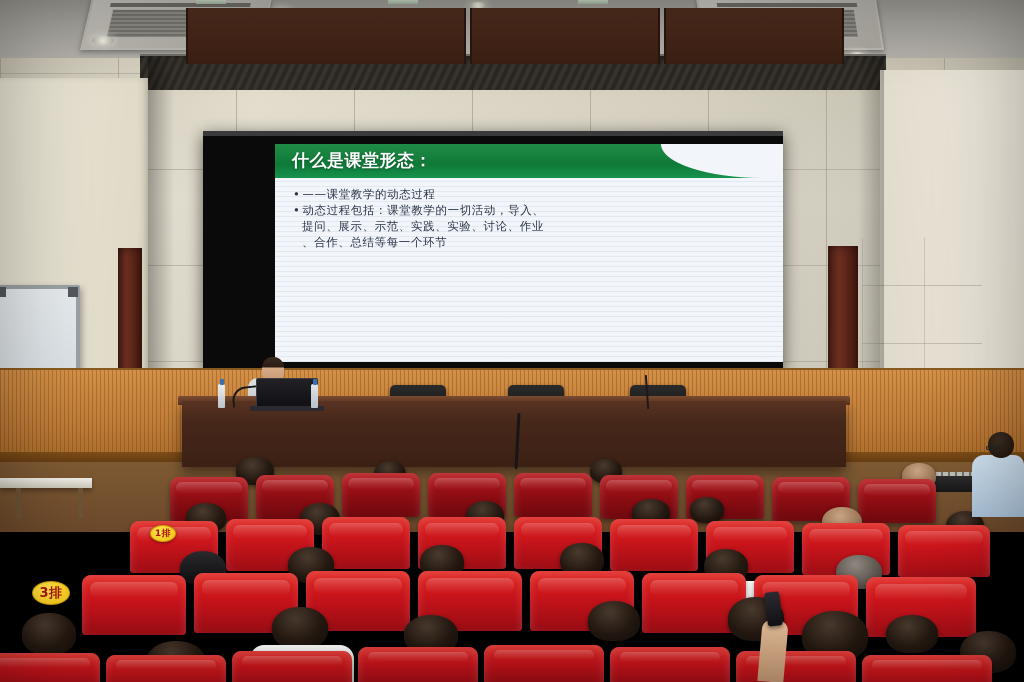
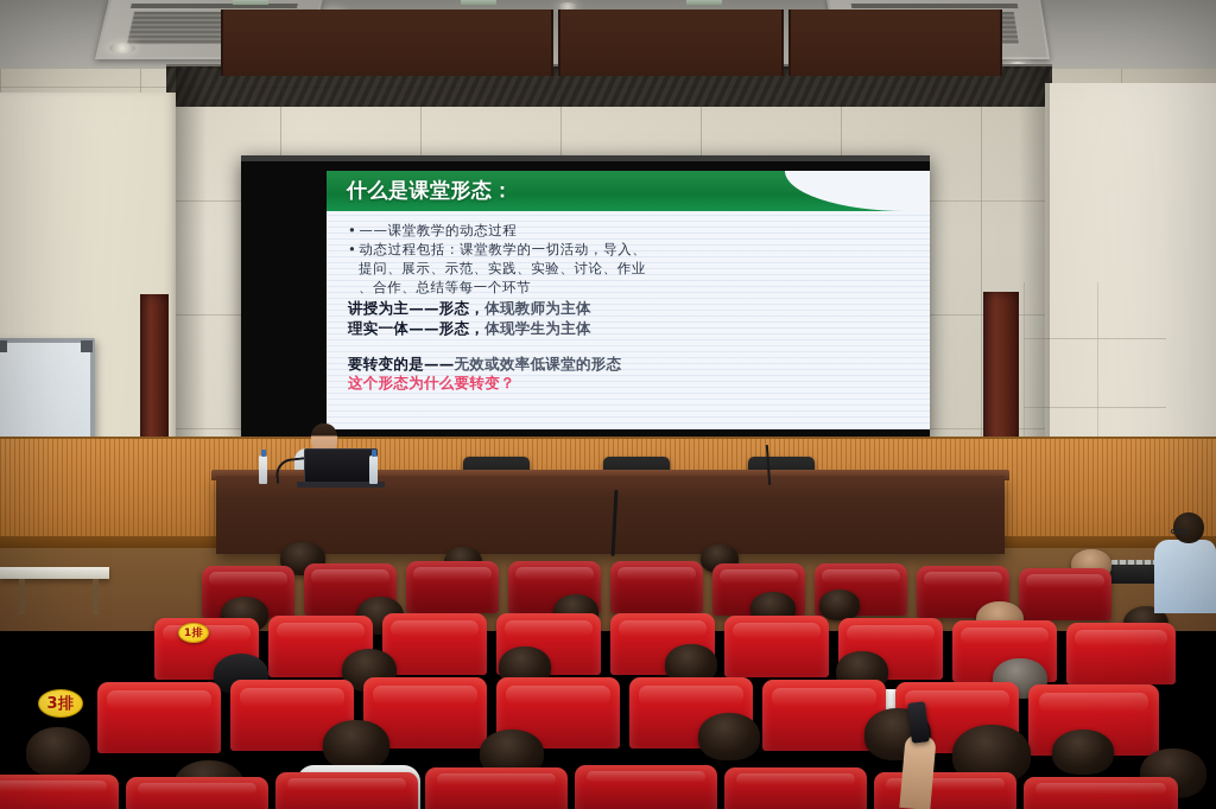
  什么是课堂形态：
  • ——课堂教学的动态过程
  • 动态过程包括：课堂教学的一切活动，导入、
  提问、展示、示范、实践、实验、讨论、作业
  、合作、总结等每一个环节
+ 讲授为主——形态，体现教师为主体
+ 理实一体——形态，体现学生为主体
+ 要转变的是——无效或效率低课堂的形态
+ 这个形态为什么要转变？
  1排
  3排
